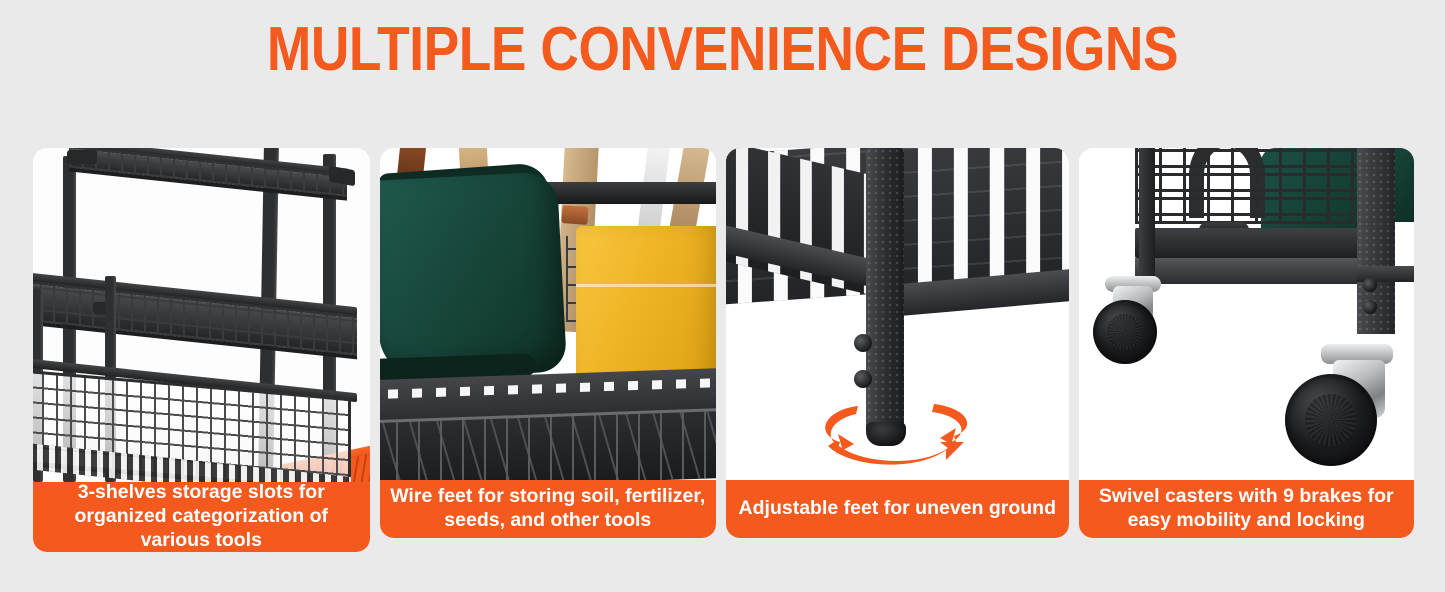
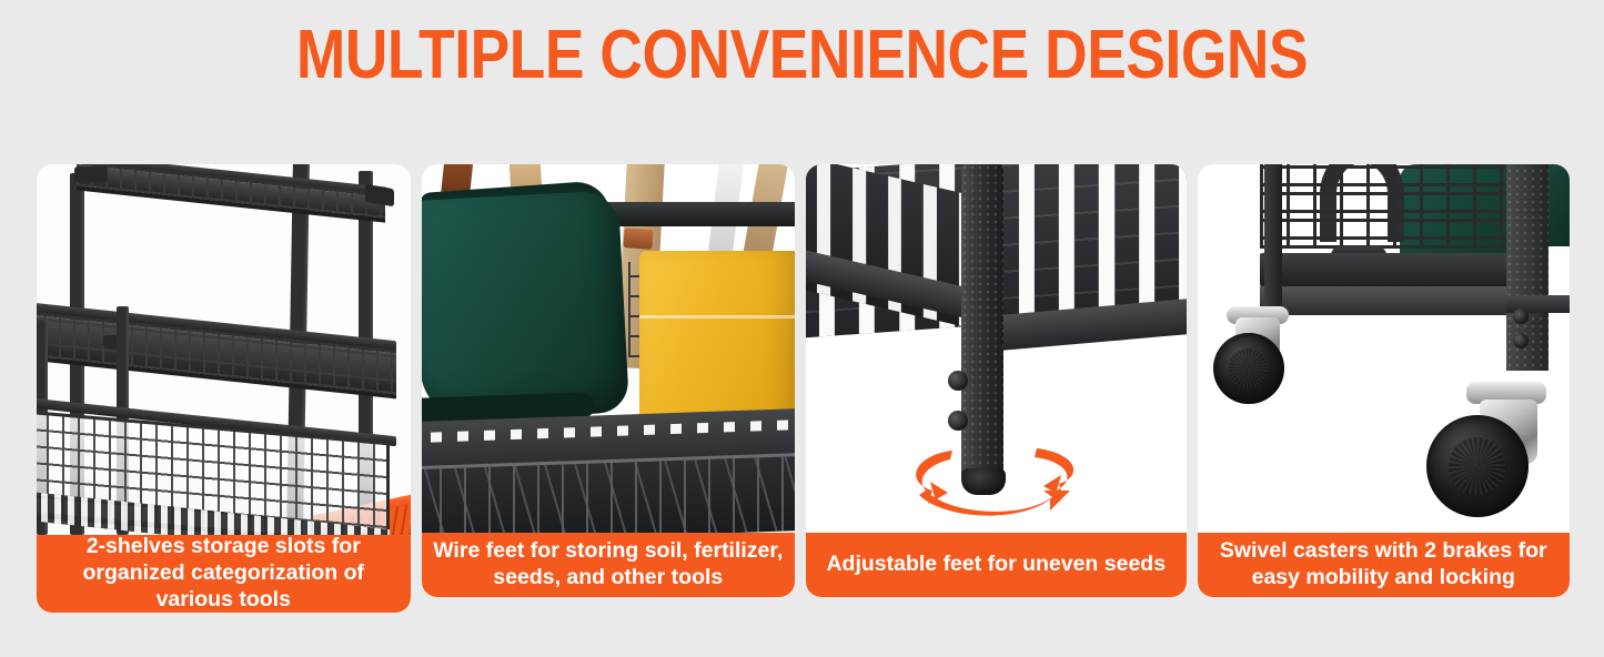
  MULTIPLE CONVENIENCE DESIGNS
- 3-shelves storage slots for organized categorization of various tools
+ 2-shelves storage slots for organized categorization of various tools
  Wire feet for storing soil, fertilizer, seeds, and other tools
- Adjustable feet for uneven ground
+ Adjustable feet for uneven seeds
- Swivel casters with 9 brakes for easy mobility and locking
+ Swivel casters with 2 brakes for easy mobility and locking
